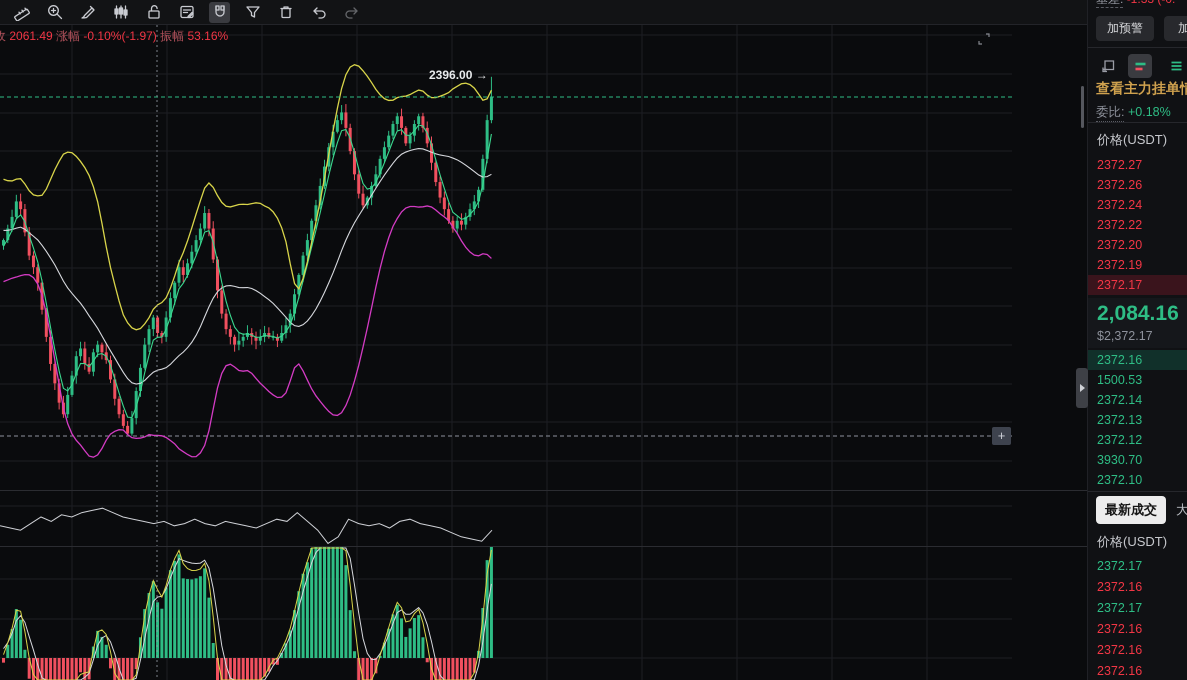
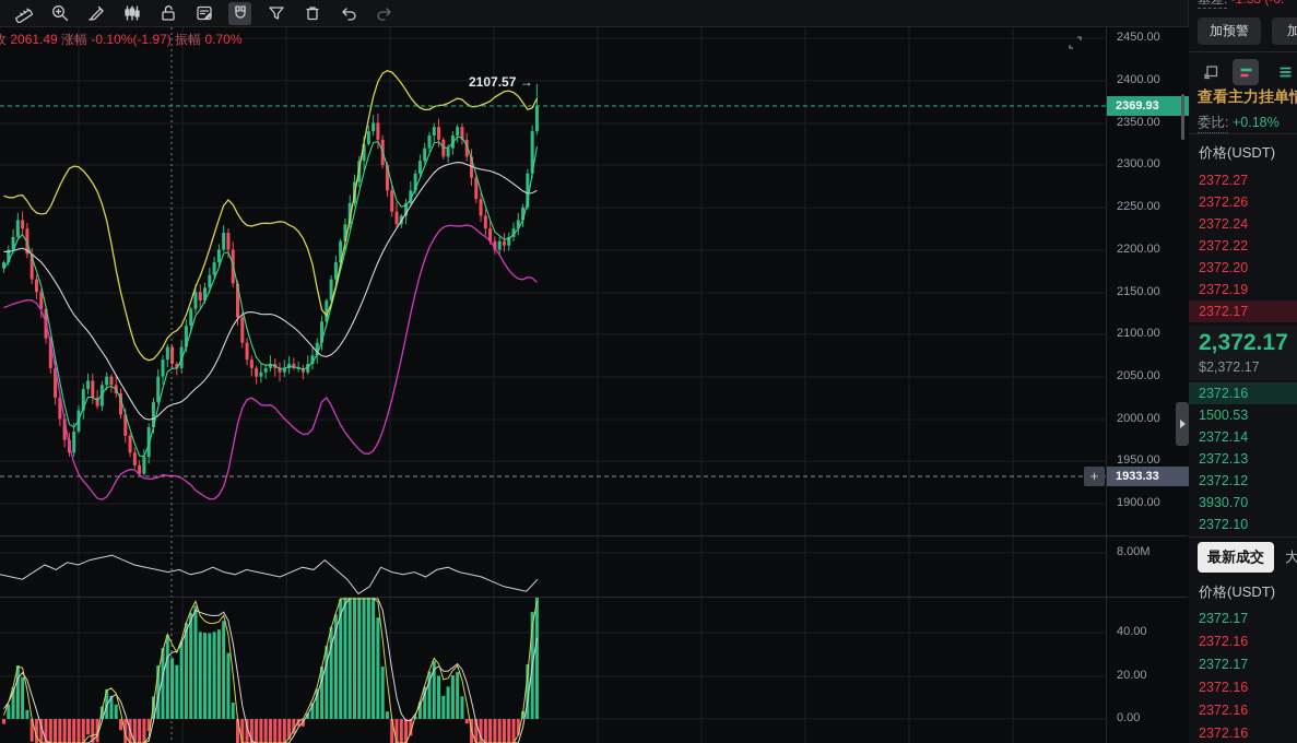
- 收 2061.49 涨幅 -0.10%(-1.97) 振幅 53.16%
+ 收 2061.49 涨幅 -0.10%(-1.97) 振幅 0.70%
- 2396.00 →
+ 2107.57 →
  +
+ 2450.00
+ 2400.00
+ 2350.00
+ 2300.00
+ 2250.00
+ 2200.00
+ 2150.00
+ 2100.00
+ 2050.00
+ 2000.00
+ 1950.00
+ 1900.00
+ 8.00M
+ 40.00
+ 20.00
+ 0.00
+ 2369.93
+ 1933.33
  加预警
  加
  查看主力挂单
  委比: +0.18%
  价格(USDT)
  2372.27
  2372.26
  2372.24
  2372.22
  2372.20
  2372.19
  2372.17
- 2,084.16
+ 2,372.17
  $2,372.17
  2372.16
  1500.53
  2372.14
  2372.13
  2372.12
  3930.70
  2372.10
  最新成交
  大
  价格(USDT)
  2372.17
  2372.16
  2372.17
  2372.16
  2372.16
  2372.16
